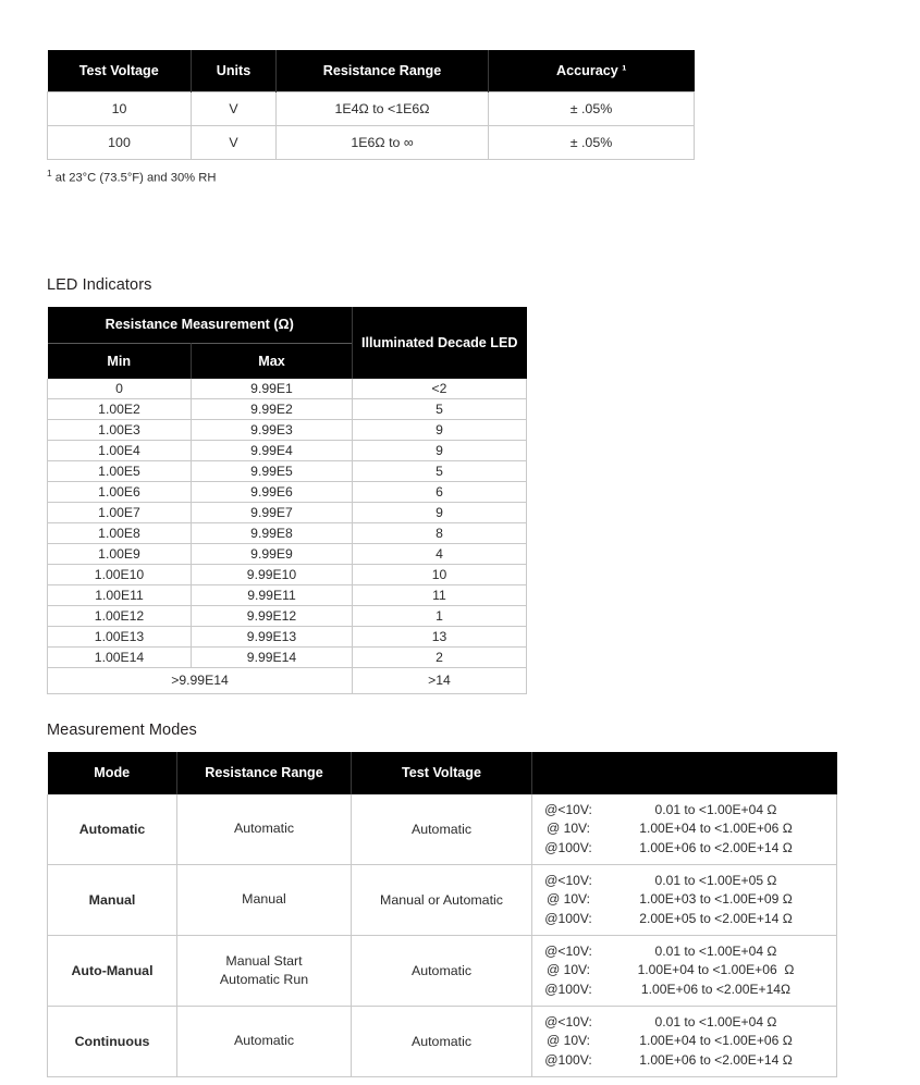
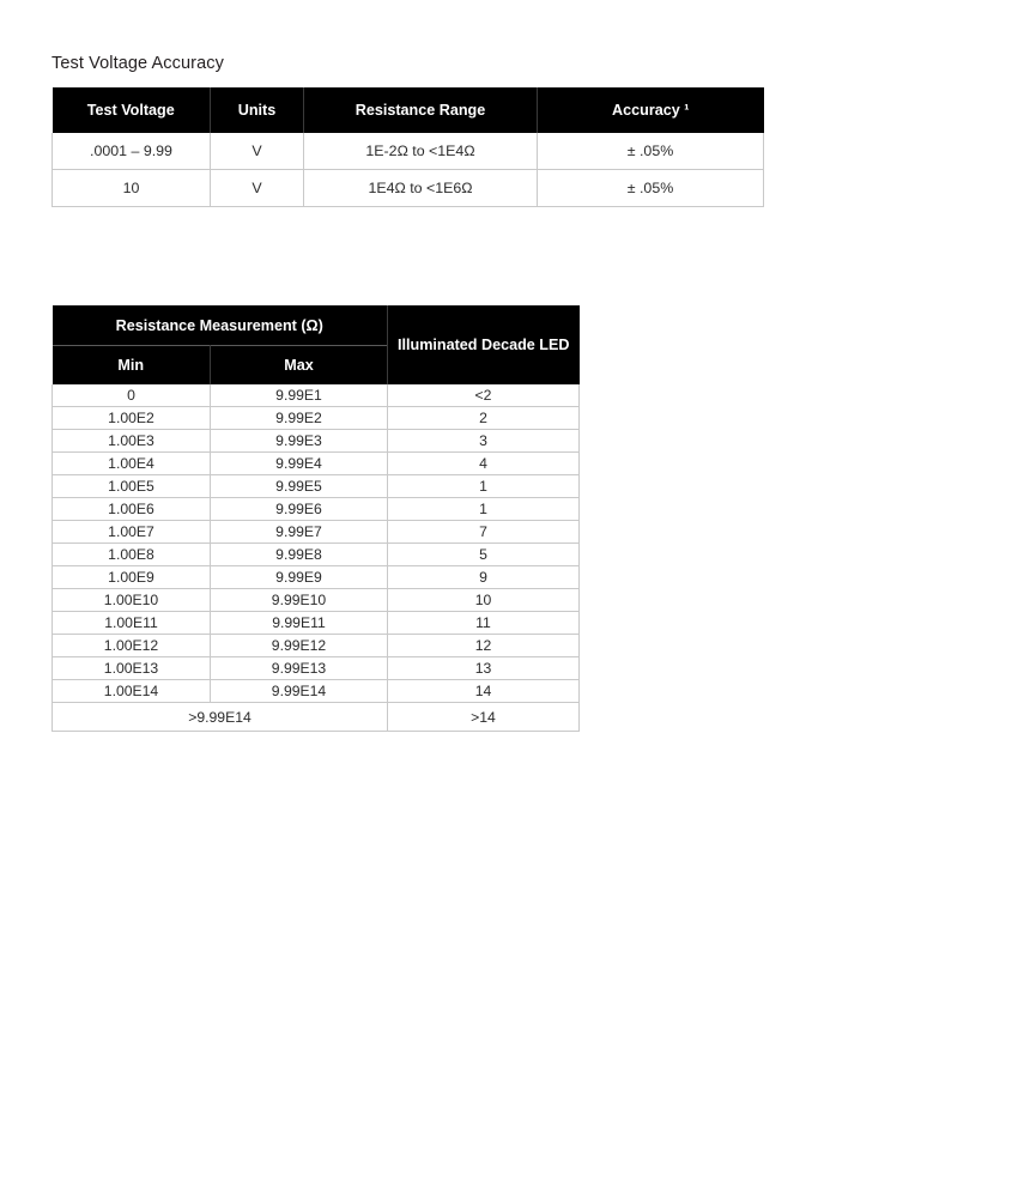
+ Test Voltage Accuracy
  Test Voltage	Units	Resistance Range	Accuracy ¹
+ .0001 – 9.99	V	1E-2Ω to <1E4Ω	± .05%
  10	V	1E4Ω to <1E6Ω	± .05%
- 100	V	1E6Ω to ∞	± .05%
- 1 at 23°C (73.5°F) and 30% RH
- LED Indicators
  Resistance Measurement (Ω)	Illuminated Decade LED
  Min	Max
  0	9.99E1	<2
- 1.00E2	9.99E2	5
+ 1.00E2	9.99E2	2
- 1.00E3	9.99E3	9
+ 1.00E3	9.99E3	3
- 1.00E4	9.99E4	9
+ 1.00E4	9.99E4	4
- 1.00E5	9.99E5	5
+ 1.00E5	9.99E5	1
- 1.00E6	9.99E6	6
+ 1.00E6	9.99E6	1
- 1.00E7	9.99E7	9
+ 1.00E7	9.99E7	7
- 1.00E8	9.99E8	8
+ 1.00E8	9.99E8	5
- 1.00E9	9.99E9	4
+ 1.00E9	9.99E9	9
  1.00E10	9.99E10	10
  1.00E11	9.99E11	11
- 1.00E12	9.99E12	1
+ 1.00E12	9.99E12	12
  1.00E13	9.99E13	13
- 1.00E14	9.99E14	2
+ 1.00E14	9.99E14	14
  >9.99E14	>14
- Measurement Modes
- Mode	Resistance Range	Test Voltage
- Automatic	Automatic	Automatic	@<10V: 0.01 to <1.00E+04 Ω @ 10V: 1.00E+04 to <1.00E+06 Ω @100V: 1.00E+06 to <2.00E+14 Ω
- Manual	Manual	Manual or Automatic	@<10V: 0.01 to <1.00E+05 Ω @ 10V: 1.00E+03 to <1.00E+09 Ω @100V: 2.00E+05 to <2.00E+14 Ω
- Auto-Manual	Manual Start Automatic Run	Automatic	@<10V: 0.01 to <1.00E+04 Ω @ 10V: 1.00E+04 to <1.00E+06 Ω @100V: 1.00E+06 to <2.00E+14Ω
- Continuous	Automatic	Automatic	@<10V: 0.01 to <1.00E+04 Ω @ 10V: 1.00E+04 to <1.00E+06 Ω @100V: 1.00E+06 to <2.00E+14 Ω
